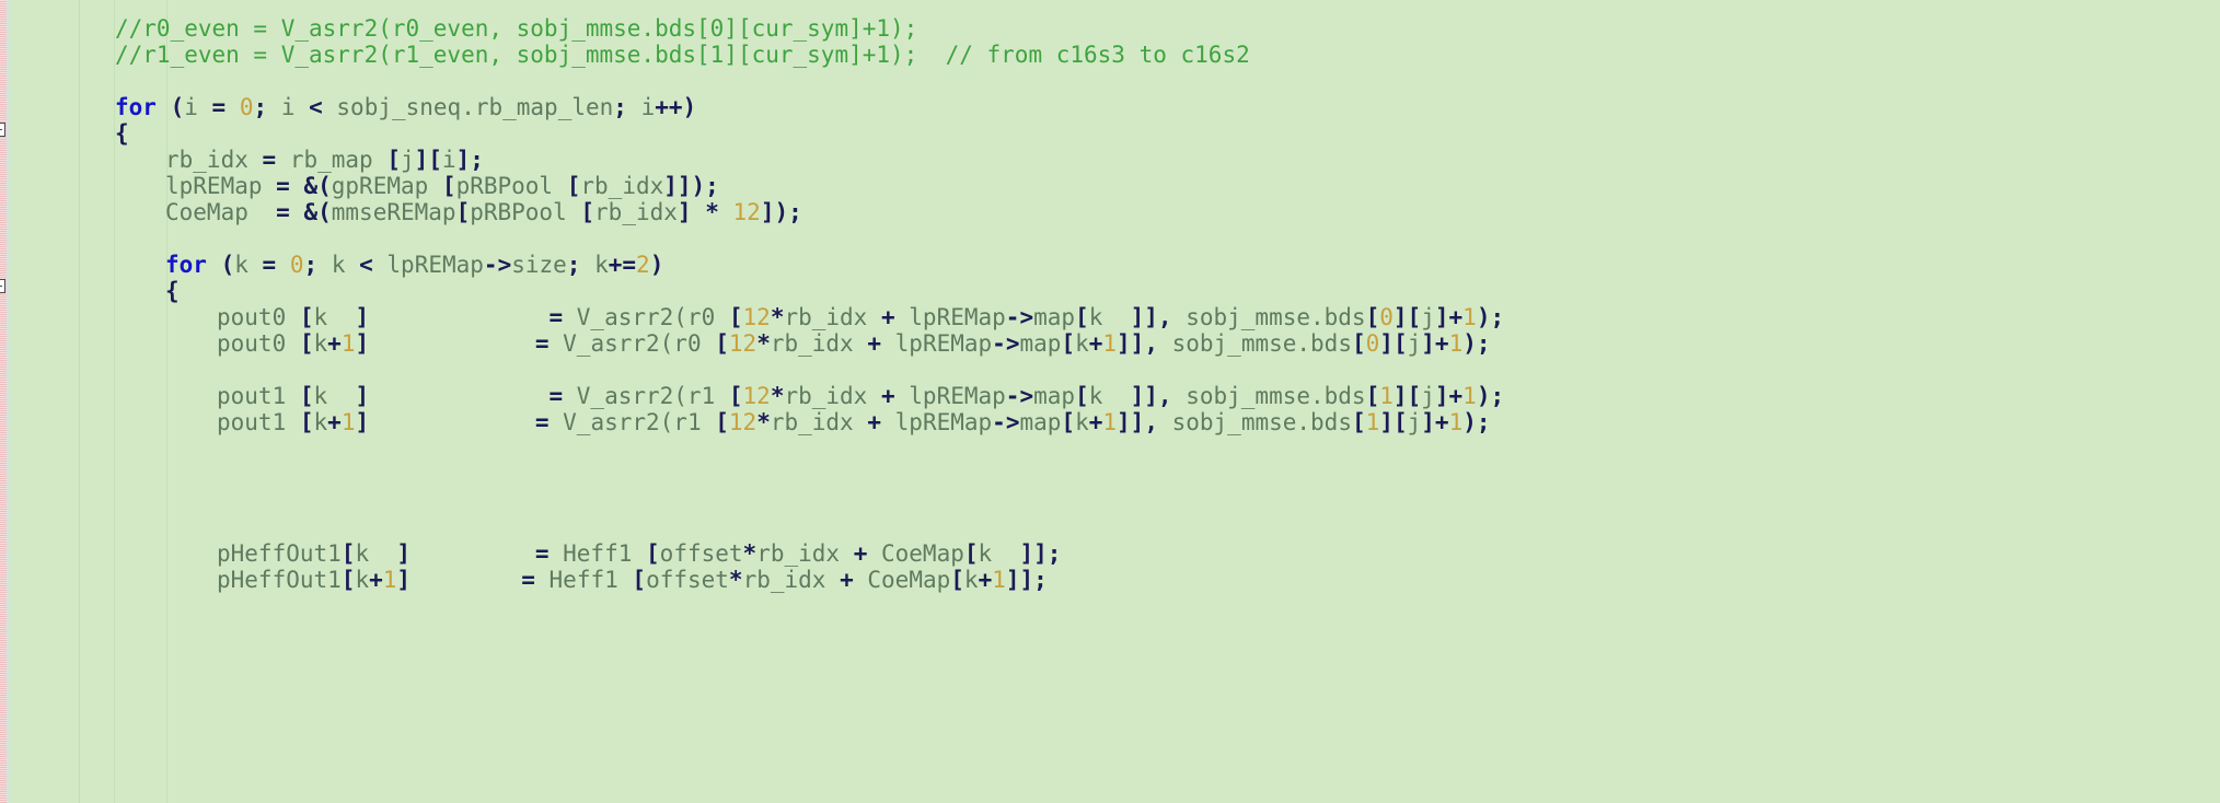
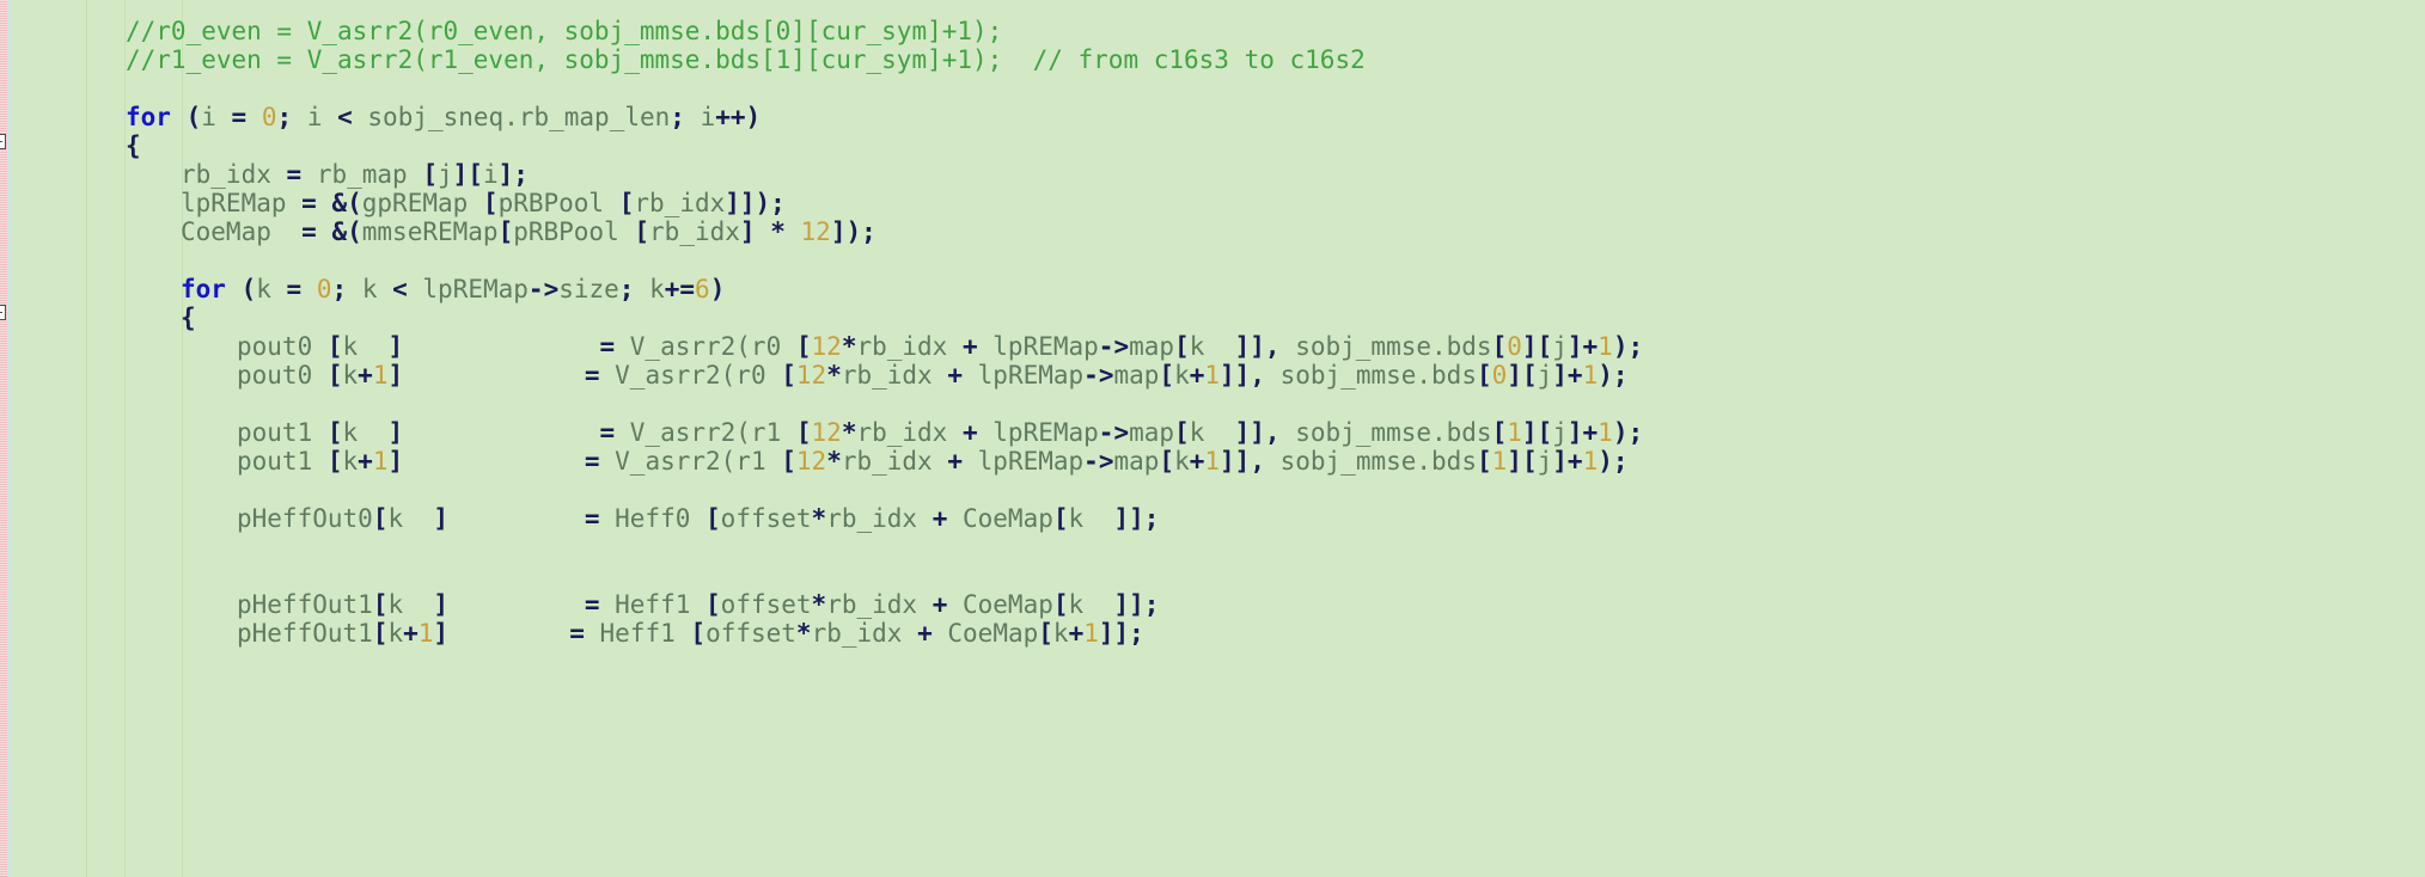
  //r0_even = V_asrr2(r0_even, sobj_mmse.bds[0][cur_sym]+1);
  //r1_even = V_asrr2(r1_even, sobj_mmse.bds[1][cur_sym]+1); // from c16s3 to c16s2
  for (i = 0; i < sobj_sneq.rb_map_len; i++)
  {
  rb_idx = rb_map [j][i];
  lpREMap = &(gpREMap [pRBPool [rb_idx]]);
  CoeMap = &(mmseREMap[pRBPool [rb_idx] * 12]);
- for (k = 0; k < lpREMap->size; k+=2)
+ for (k = 0; k < lpREMap->size; k+=6)
  {
  pout0 [k ] = V_asrr2(r0 [12*rb_idx + lpREMap->map[k ]], sobj_mmse.bds[0][j]+1);
  pout0 [k+1] = V_asrr2(r0 [12*rb_idx + lpREMap->map[k+1]], sobj_mmse.bds[0][j]+1);
  pout1 [k ] = V_asrr2(r1 [12*rb_idx + lpREMap->map[k ]], sobj_mmse.bds[1][j]+1);
  pout1 [k+1] = V_asrr2(r1 [12*rb_idx + lpREMap->map[k+1]], sobj_mmse.bds[1][j]+1);
+ pHeffOut0[k ] = Heff0 [offset*rb_idx + CoeMap[k ]];
  pHeffOut1[k ] = Heff1 [offset*rb_idx + CoeMap[k ]];
  pHeffOut1[k+1] = Heff1 [offset*rb_idx + CoeMap[k+1]];
